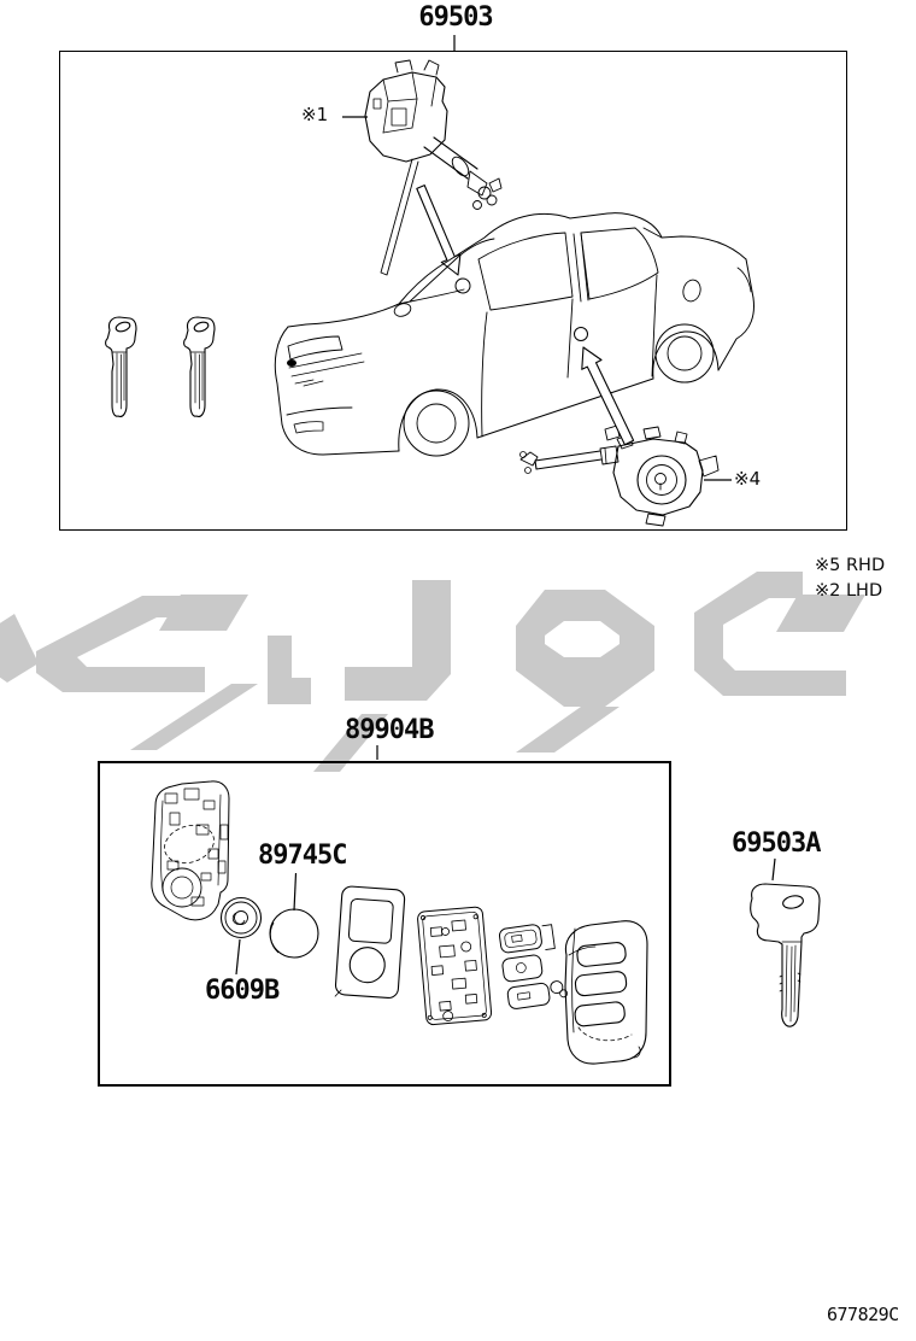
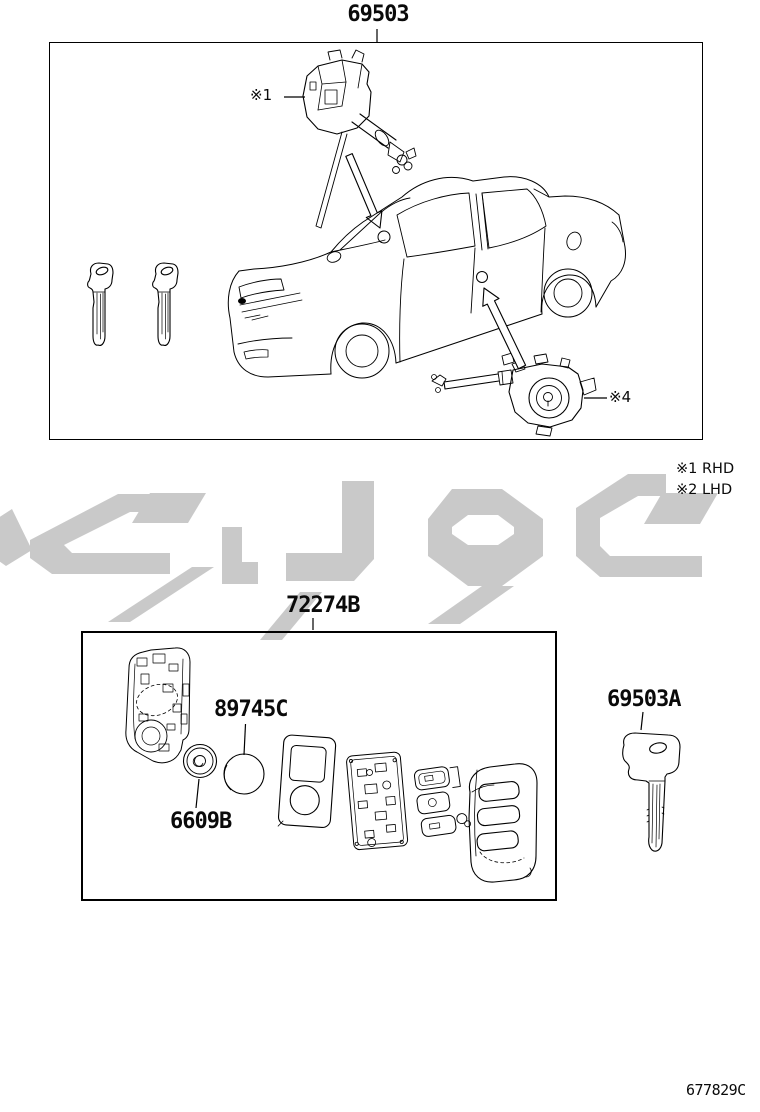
  69503
  ※1
  ※4
- ※5 RHD
+ ※1 RHD
  ※2 LHD
- 89904B
+ 72274B
  89745C
  6609B
  69503A
  677829C
